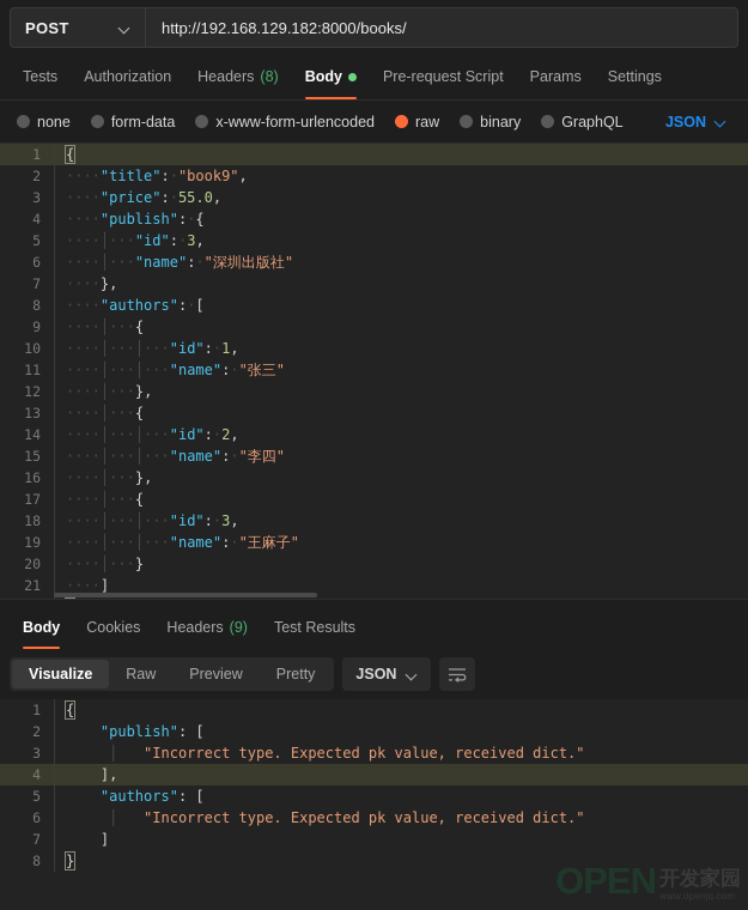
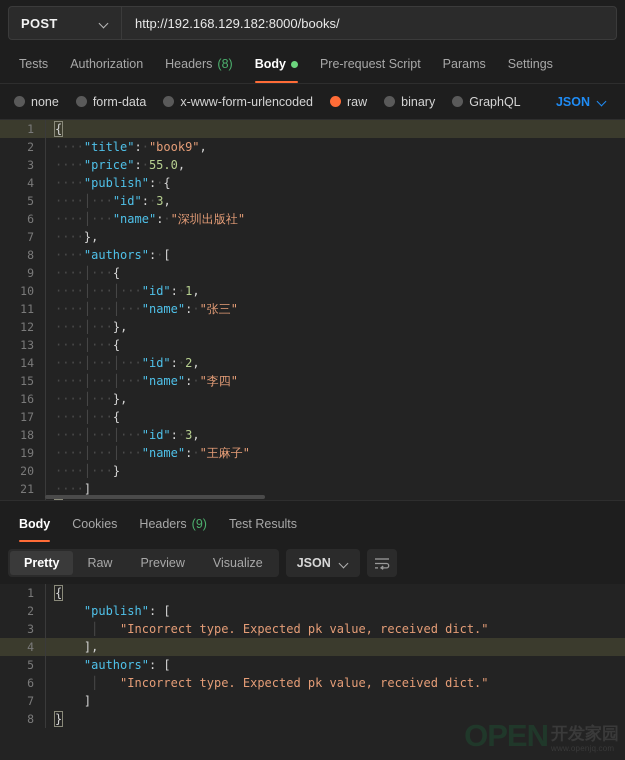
  POST
  http://192.168.129.182:8000/books/
  Tests
  Authorization
  Headers
  (8)
  Body
  Pre-request Script
  Params
  Settings
  none
  form-data
  x-www-form-urlencoded
  raw
  binary
  GraphQL
  JSON
  1
  {
  2
  ····"title":·"book9",
  3
  ····"price":·55.0,
  4
  ····"publish":·{
  5
  ····│···"id":·3,
  6
  ····│···"name":·"深圳出版社"
  7
  ····},
  8
  ····"authors":·[
  9
  ····│···{
  10
  ····│···│···"id":·1,
  11
  ····│···│···"name":·"张三"
  12
  ····│···},
  13
  ····│···{
  14
  ····│···│···"id":·2,
  15
  ····│···│···"name":·"李四"
  16
  ····│···},
  17
  ····│···{
  18
  ····│···│···"id":·3,
  19
  ····│···│···"name":·"王麻子"
  20
  ····│···}
  21
  ····]
  Body
  Cookies
  Headers
  (9)
  Test Results
- Visualize
+ Pretty
  Raw
  Preview
- Pretty
+ Visualize
  JSON
  1
  {
  2
  "publish": [
  3
  │ "Incorrect type. Expected pk value, received dict."
  4
  ],
  5
  "authors": [
  6
  │ "Incorrect type. Expected pk value, received dict."
  7
  ]
  8
  }
